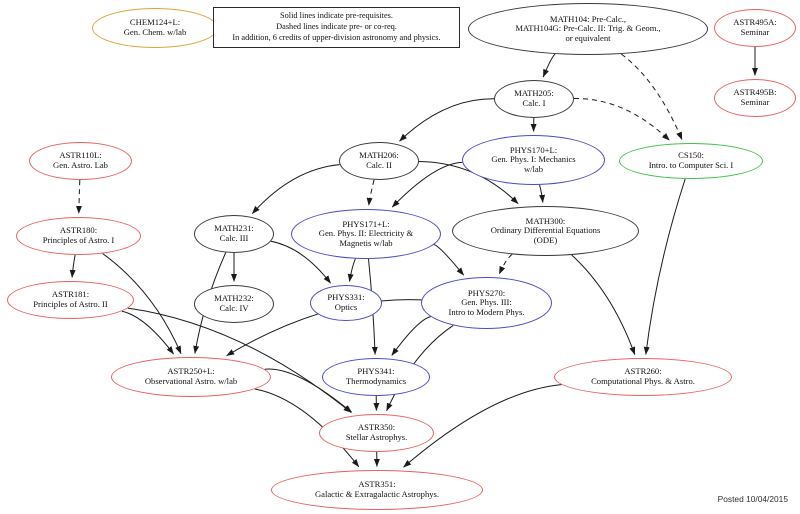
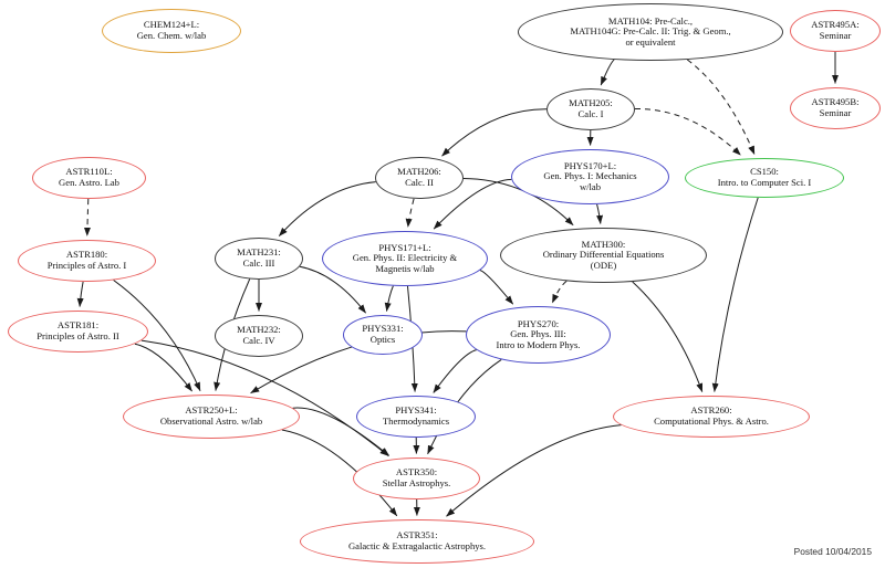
  CHEM124+L:
  Gen. Chem. w/lab
  MATH104: Pre-Calc.,
  MATH104G: Pre-Calc. II: Trig. & Geom.,
  or equivalent
  ASTR495A:
  Seminar
  ASTR495B:
  Seminar
  MATH205:
  Calc. I
  ASTR110L:
  Gen. Astro. Lab
  MATH206:
  Calc. II
  PHYS170+L:
  Gen. Phys. I: Mechanics
  w/lab
  CS150:
  Intro. to Computer Sci. I
  ASTR180:
  Principles of Astro. I
  MATH231:
  Calc. III
  PHYS171+L:
  Gen. Phys. II: Electricity &
  Magnetis w/lab
  MATH300:
  Ordinary Differential Equations
  (ODE)
  ASTR181:
  Principles of Astro. II
  MATH232:
  Calc. IV
  PHYS331:
  Optics
  PHYS270:
  Gen. Phys. III:
  Intro to Modern Phys.
  ASTR250+L:
  Observational Astro. w/lab
  PHYS341:
  Thermodynamics
  ASTR260:
  Computational Phys. & Astro.
  ASTR350:
  Stellar Astrophys.
  ASTR351:
  Galactic & Extragalactic Astrophys.
- Solid lines indicate pre-requisites.
- Dashed lines indicate pre- or co-req.
- In addition, 6 credits of upper-division astronomy and physics.
  Posted 10/04/2015
